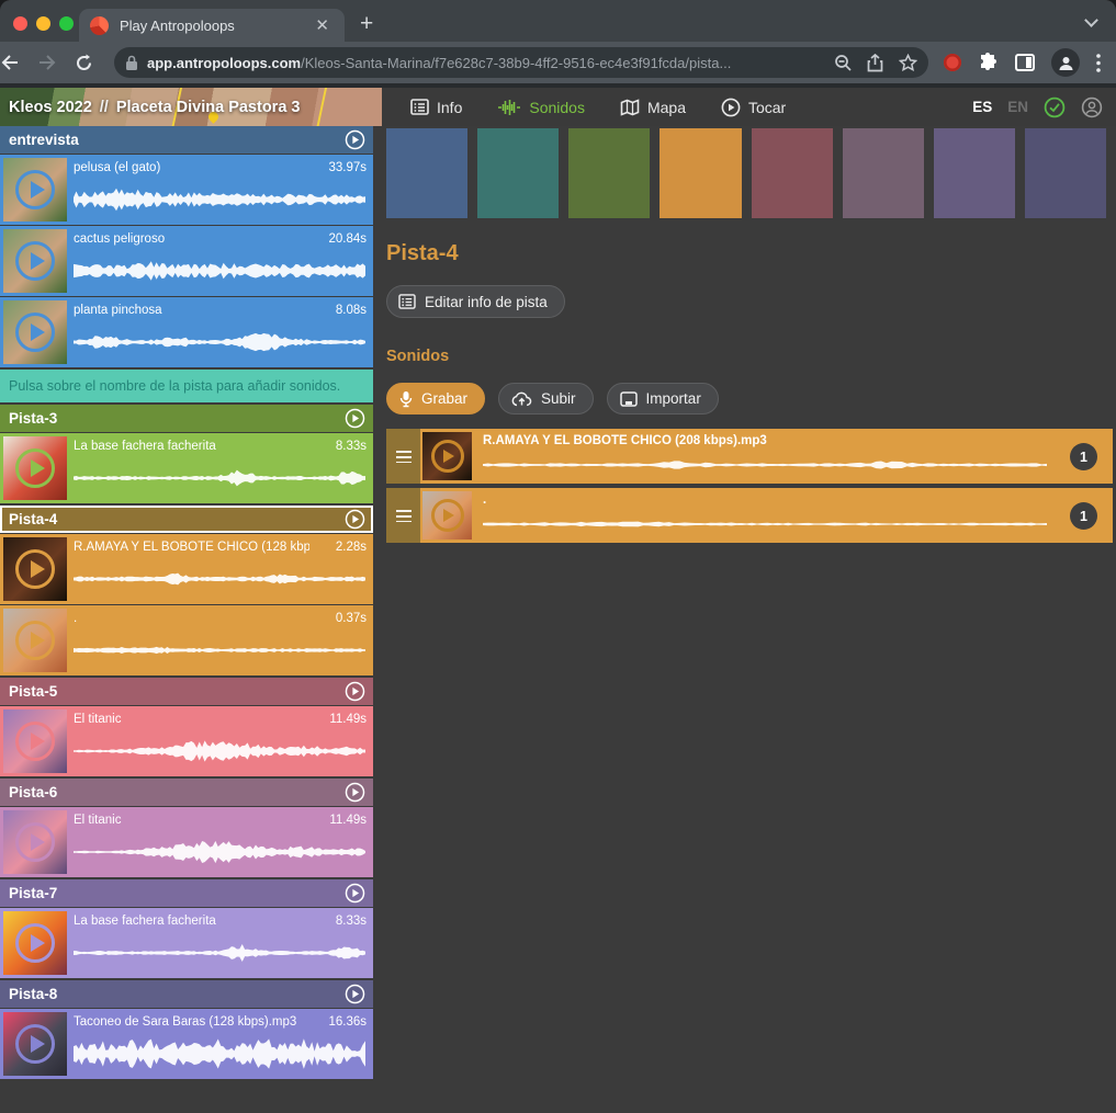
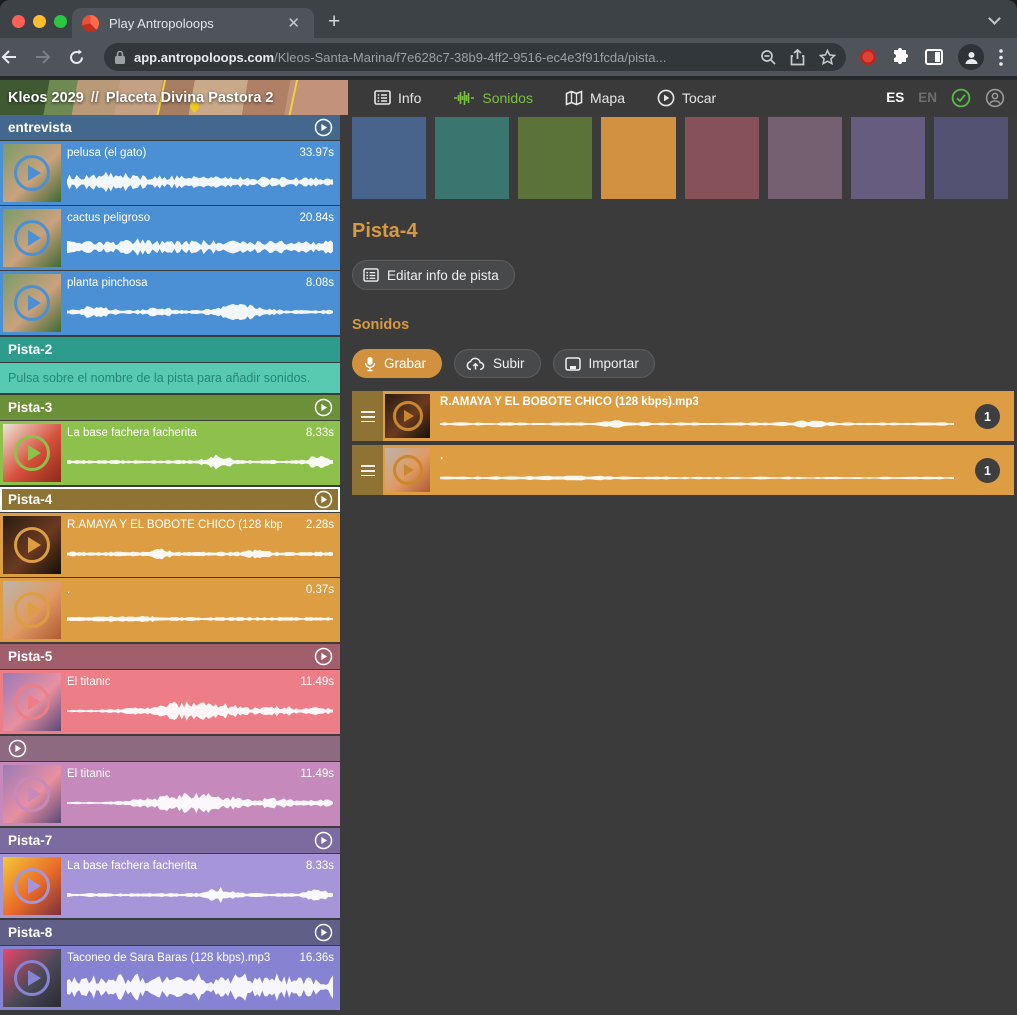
  Play Antropoloops
  ✕
  +
  app.antropoloops.com/Kleos-Santa-Marina/f7e628c7-38b9-4ff2-9516-ec4e3f91fcda/pista...
- Kleos 2022
+ Kleos 2029
  //
- Placeta Divina Pastora 3
+ Placeta Divina Pastora 2
  Info
  Sonidos
  Mapa
  Tocar
  ES
  EN
  entrevista
  pelusa (el gato)
  33.97s
  cactus peligroso
  20.84s
  planta pinchosa
  8.08s
+ Pista-2
  Pulsa sobre el nombre de la pista para añadir sonidos.
  Pista-3
  La base fachera facherita
  8.33s
  Pista-4
  R.AMAYA Y EL BOBOTE CHICO (128 kbp
  2.28s
  .
  0.37s
  Pista-5
  El titanic
  11.49s
- Pista-6
  El titanic
  11.49s
  Pista-7
  La base fachera facherita
  8.33s
  Pista-8
  Taconeo de Sara Baras (128 kbps).mp3
  16.36s
  Pista-4
  Editar info de pista
  Sonidos
  Grabar
  Subir
  Importar
- R.AMAYA Y EL BOBOTE CHICO (208 kbps).mp3
+ R.AMAYA Y EL BOBOTE CHICO (128 kbps).mp3
  1
  .
  1
